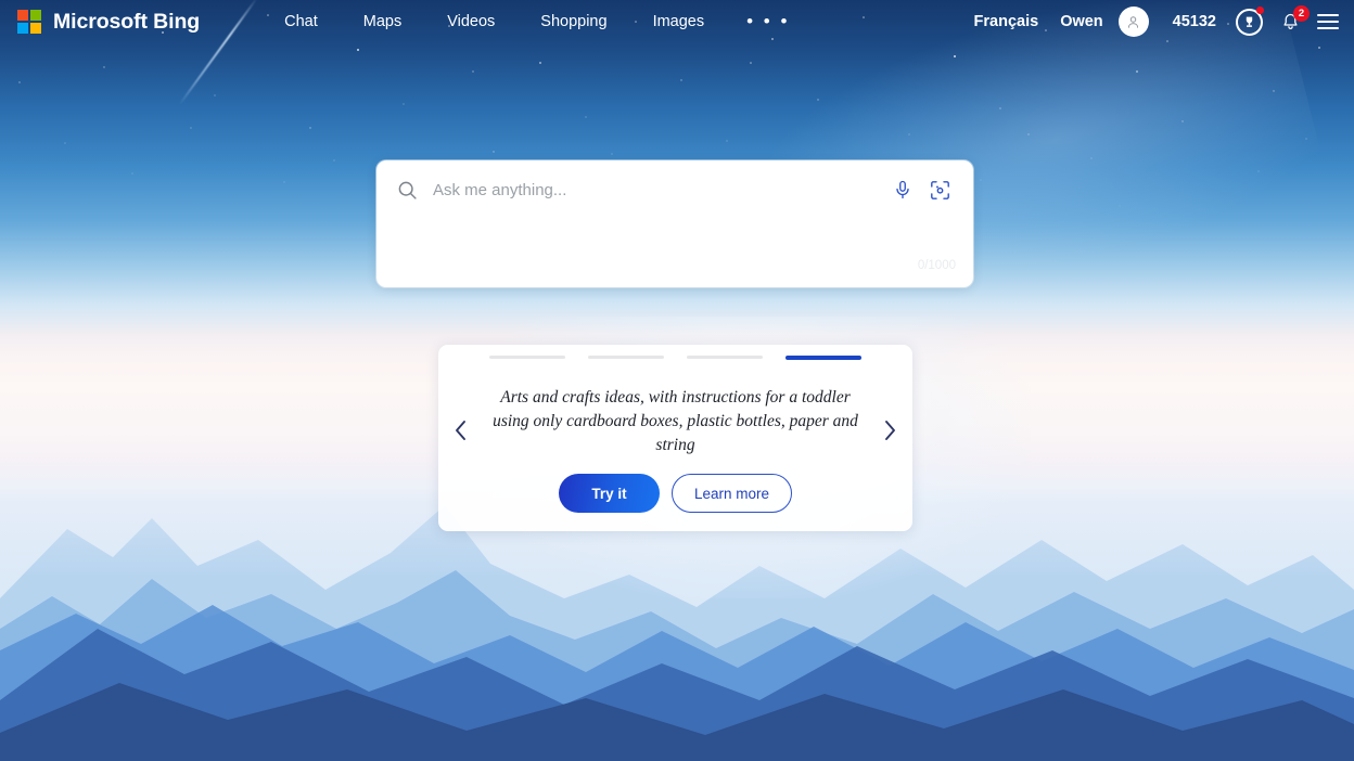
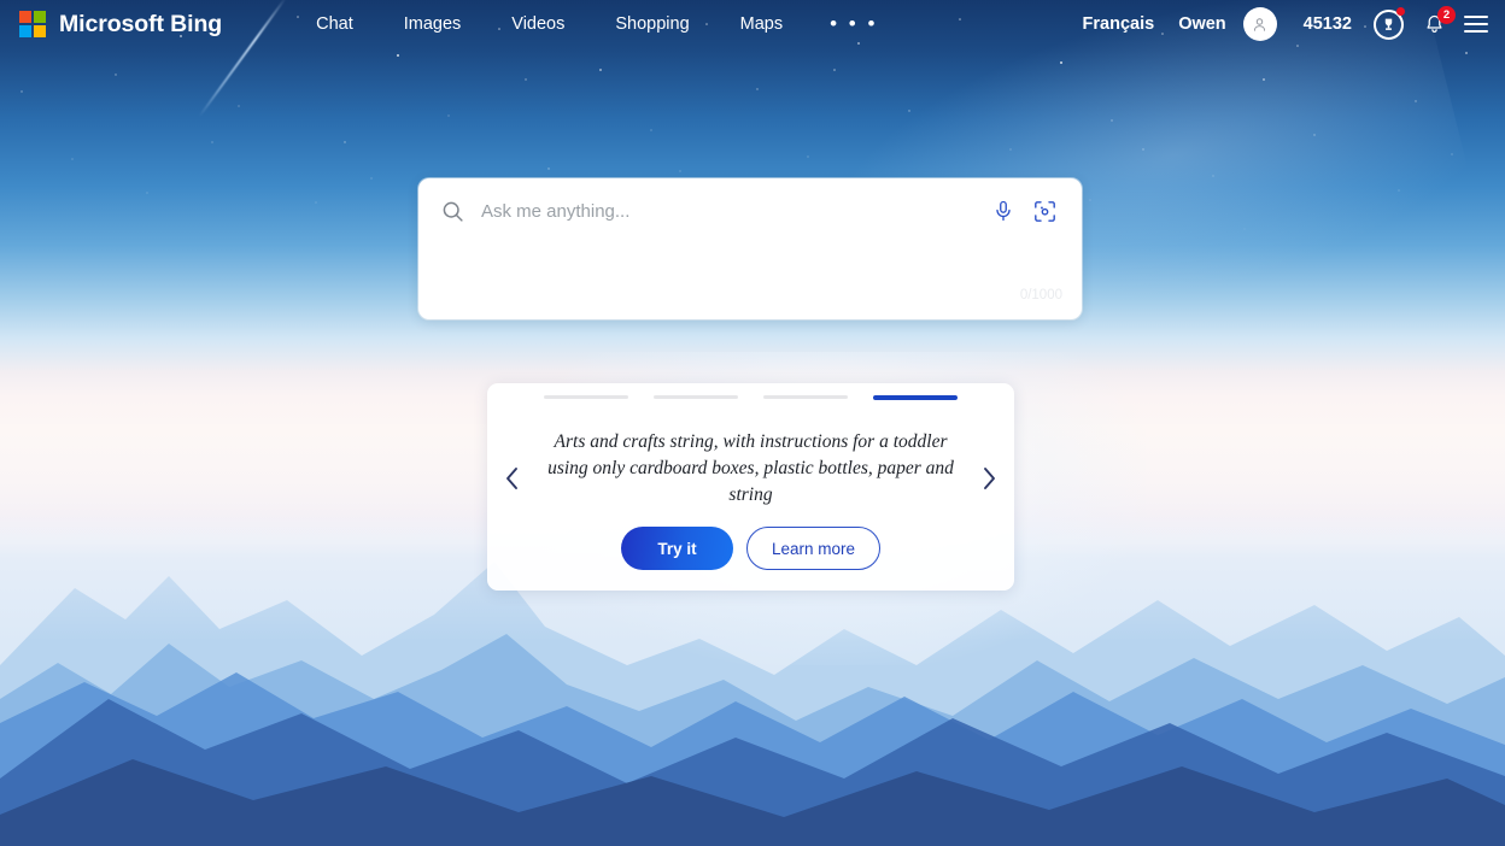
  Microsoft Bing
  Chat
- Maps
+ Images
  Videos
  Shopping
- Images
+ Maps
  • • •
  Français
  Owen
  45132
  2
  Ask me anything...
- Arts and crafts ideas, with instructions for a toddler using only cardboard boxes, plastic bottles, paper and string
+ Arts and crafts string, with instructions for a toddler using only cardboard boxes, plastic bottles, paper and string
  Try it
  Learn more
